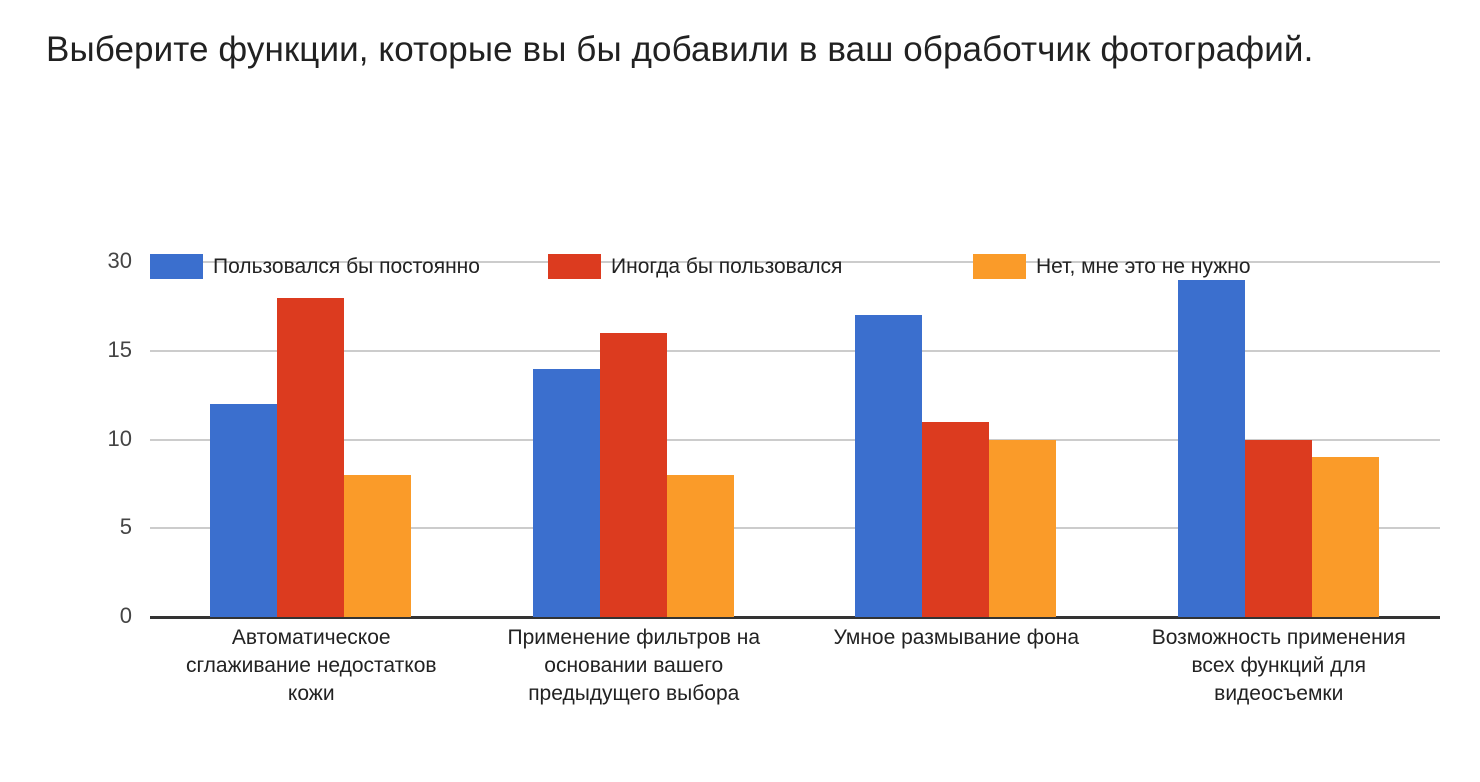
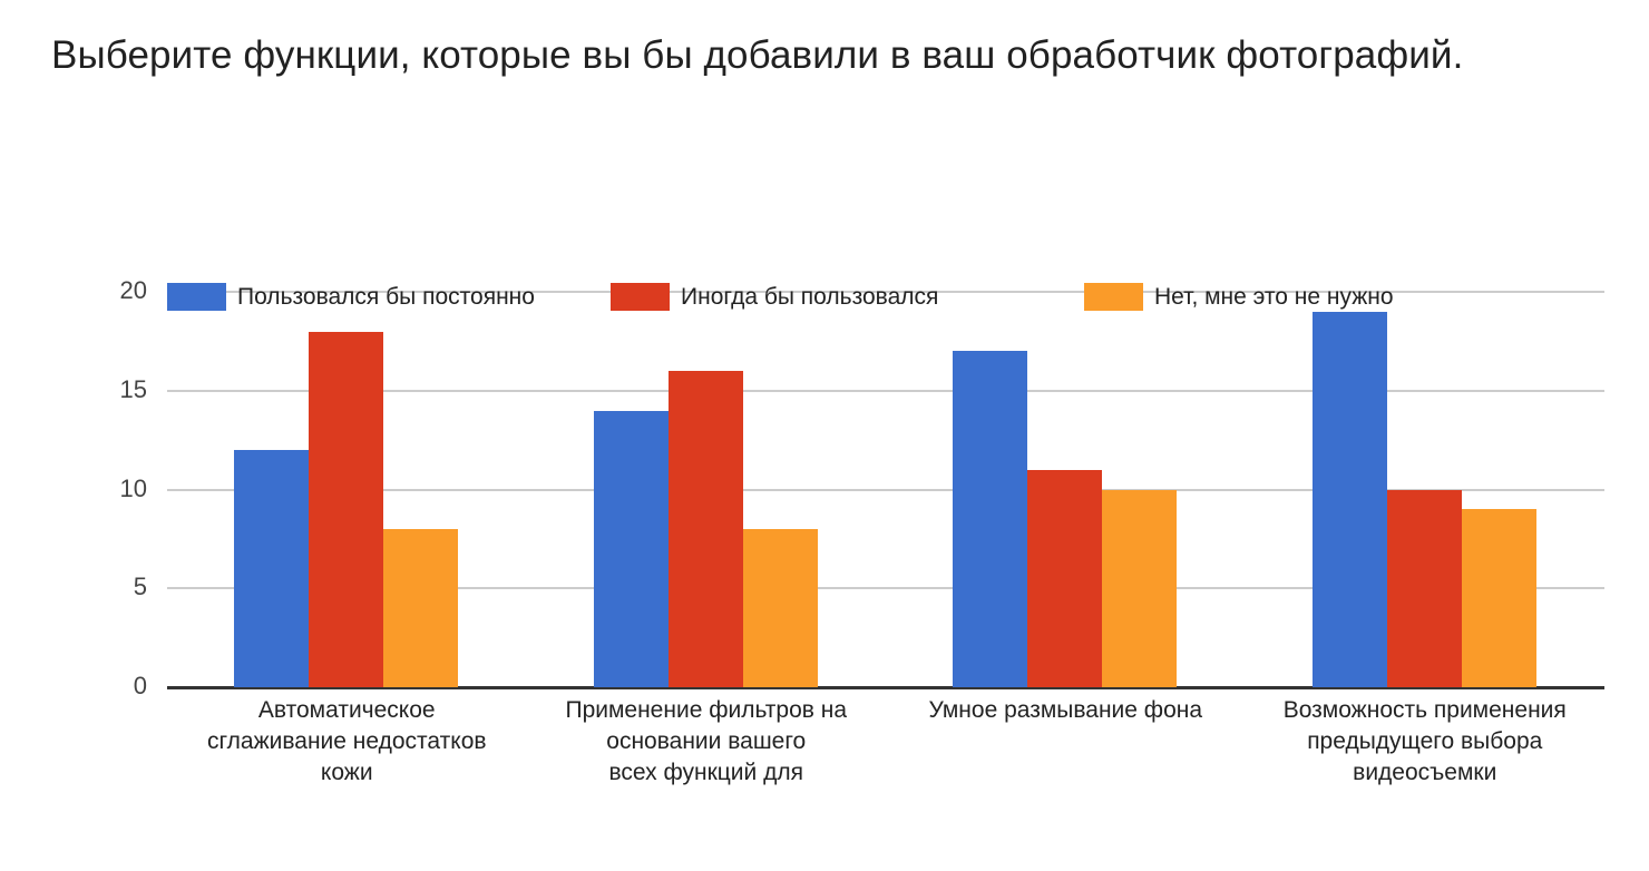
  Выберите функции, которые вы бы добавили в ваш обработчик фотографий.
  0
  5
  10
  15
- 30
+ 20
  Пользовался бы постоянно
  Иногда бы пользовался
  Нет, мне это не нужно
  Автоматическое
  сглаживание недостатков
  кожи
  Применение фильтров на
  основании вашего
- предыдущего выбора
+ всех функций для
  Умное размывание фона
  Возможность применения
- всех функций для
+ предыдущего выбора
  видеосъемки
